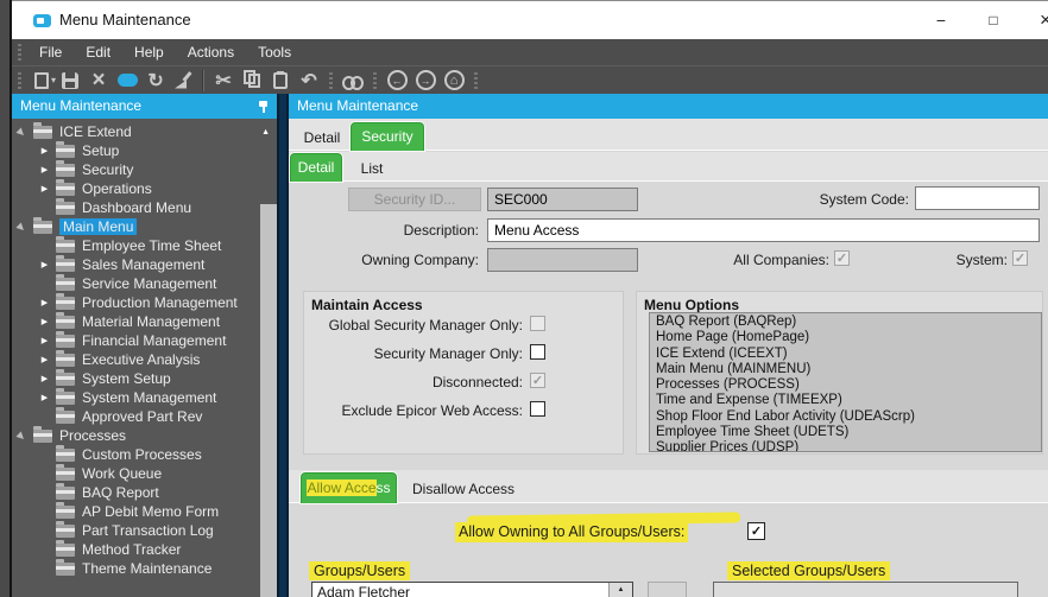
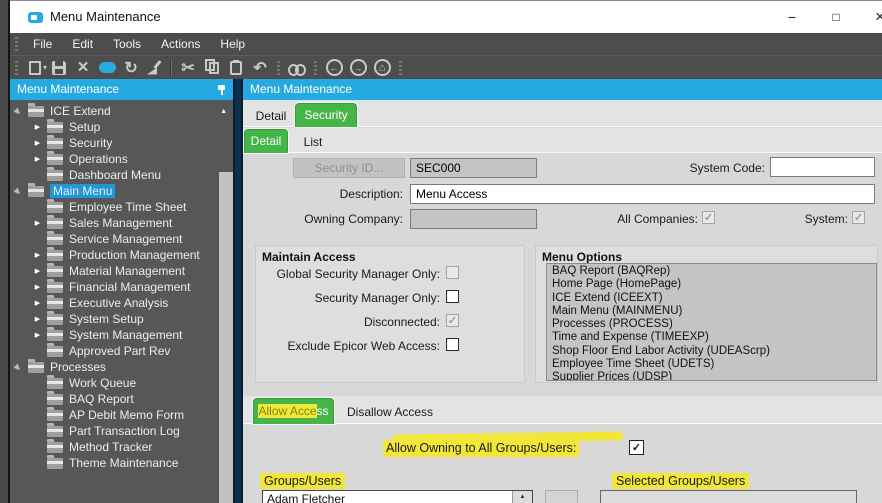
  Menu Maintenance
  −
  □
  ×
  File
  Edit
- Help
+ Tools
  Actions
- Tools
+ Help
  ▾
  ×
  ↻
  ✂
  ↶
  ←
  →
  ⌂
  Menu Maintenance
  Menu Maintenance
  ICE Extend
  Setup
  Security
  Operations
  Dashboard Menu
  Main Menu
  Employee Time Sheet
  Sales Management
  Service Management
  Production Management
  Material Management
  Financial Management
  Executive Analysis
  System Setup
  System Management
  Approved Part Rev
  Processes
- Custom Processes
  Work Queue
  BAQ Report
  AP Debit Memo Form
  Part Transaction Log
  Method Tracker
  Theme Maintenance
  Detail
  Security
  Detail
  List
  Security ID...
  SEC000
  System Code:
  Description:
  Menu Access
  Owning Company:
  All Companies:
  System:
  Maintain Access
  Global Security Manager Only:
  Security Manager Only:
  Disconnected:
  Exclude Epicor Web Access:
  Menu Options
  BAQ Report (BAQRep)
  Home Page (HomePage)
  ICE Extend (ICEEXT)
  Main Menu (MAINMENU)
  Processes (PROCESS)
  Time and Expense (TIMEEXP)
  Shop Floor End Labor Activity (UDEAScrp)
  Employee Time Sheet (UDETS)
  Supplier Prices (UDSP)
  Allow Access
  Disallow Access
  Allow Owning to All Groups/Users:
  Groups/Users
  Adam Fletcher
  Selected Groups/Users
